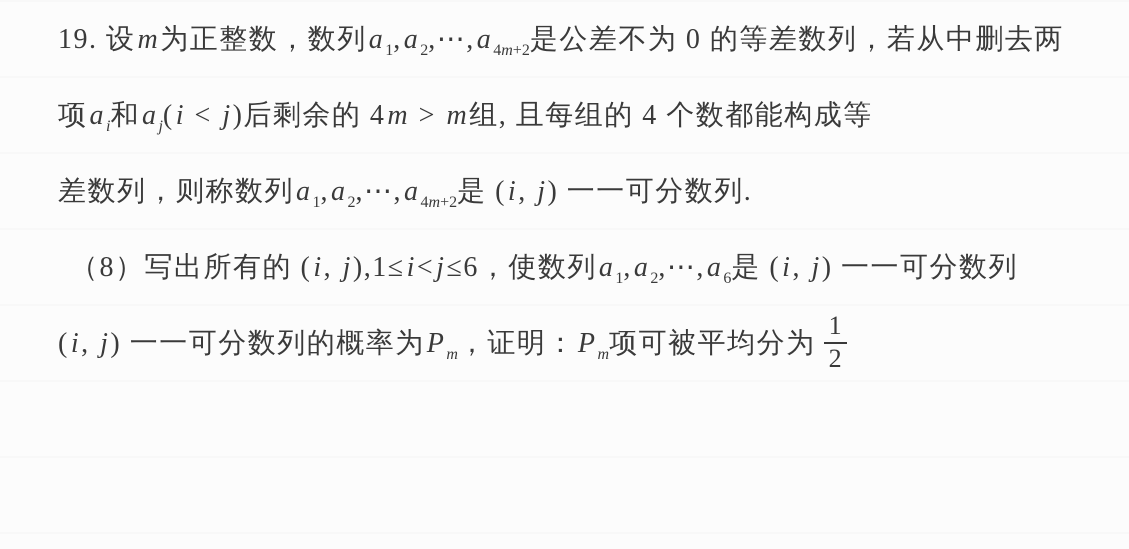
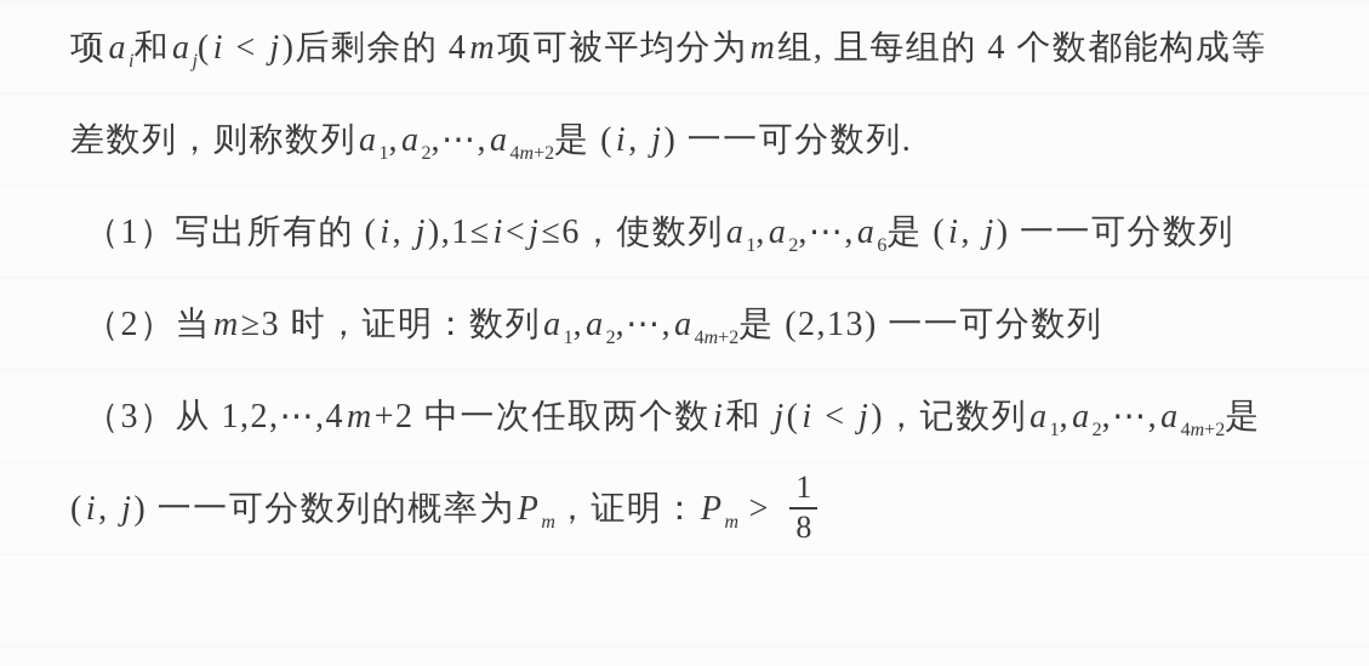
- 19. 设m为正整数，数列a1,a2,⋯,a4m+2是公差不为 0 的等差数列，若从中删去两
- 项ai和aj(i < j)后剩余的 4m > m组, 且每组的 4 个数都能构成等
+ 项ai和aj(i < j)后剩余的 4m项可被平均分为m组, 且每组的 4 个数都能构成等
  差数列，则称数列a1,a2,⋯,a4m+2是 (i, j) 一一可分数列.
- （8）写出所有的 (i, j),1≤i<j≤6，使数列a1,a2,⋯,a6是 (i, j) 一一可分数列
+ （1）写出所有的 (i, j),1≤i<j≤6，使数列a1,a2,⋯,a6是 (i, j) 一一可分数列
+ （2）当m≥3 时，证明：数列a1,a2,⋯,a4m+2是 (2,13) 一一可分数列
+ （3）从 1,2,⋯,4m+2 中一次任取两个数i和 j(i < j)，记数列a1,a2,⋯,a4m+2是
- (i, j) 一一可分数列的概率为Pm，证明：Pm项可被平均分为
+ (i, j) 一一可分数列的概率为Pm，证明：Pm >
  1
- 2
+ 8
